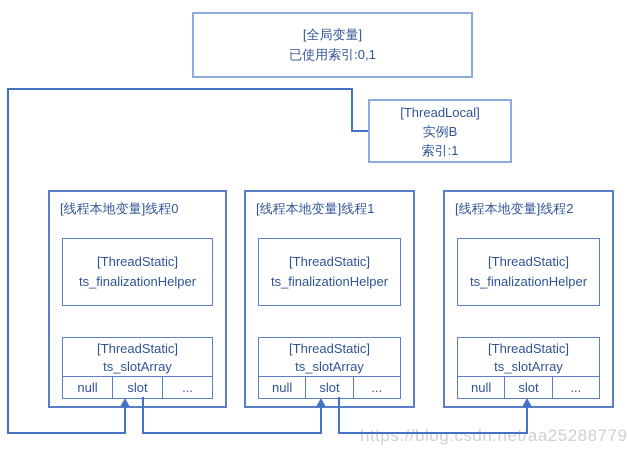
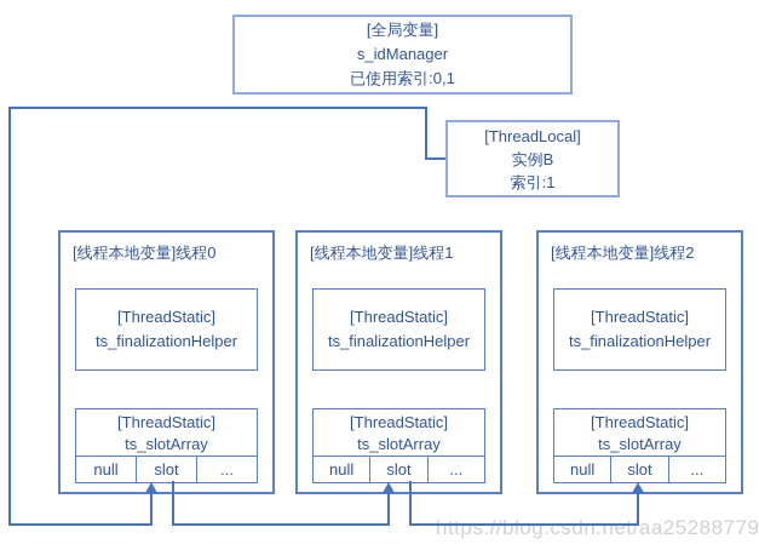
  https://blog.csdn.net/aa25288779
  [全局变量]
+ s_idManager
  已使用索引:0,1
  [ThreadLocal]
  实例B
  索引:1
  [线程本地变量]线程0
  [ThreadStatic]
  ts_finalizationHelper
  [ThreadStatic]
  ts_slotArray
  null
  slot
  ...
  [线程本地变量]线程1
  [ThreadStatic]
  ts_finalizationHelper
  [ThreadStatic]
  ts_slotArray
  null
  slot
  ...
  [线程本地变量]线程2
  [ThreadStatic]
  ts_finalizationHelper
  [ThreadStatic]
  ts_slotArray
  null
  slot
  ...
